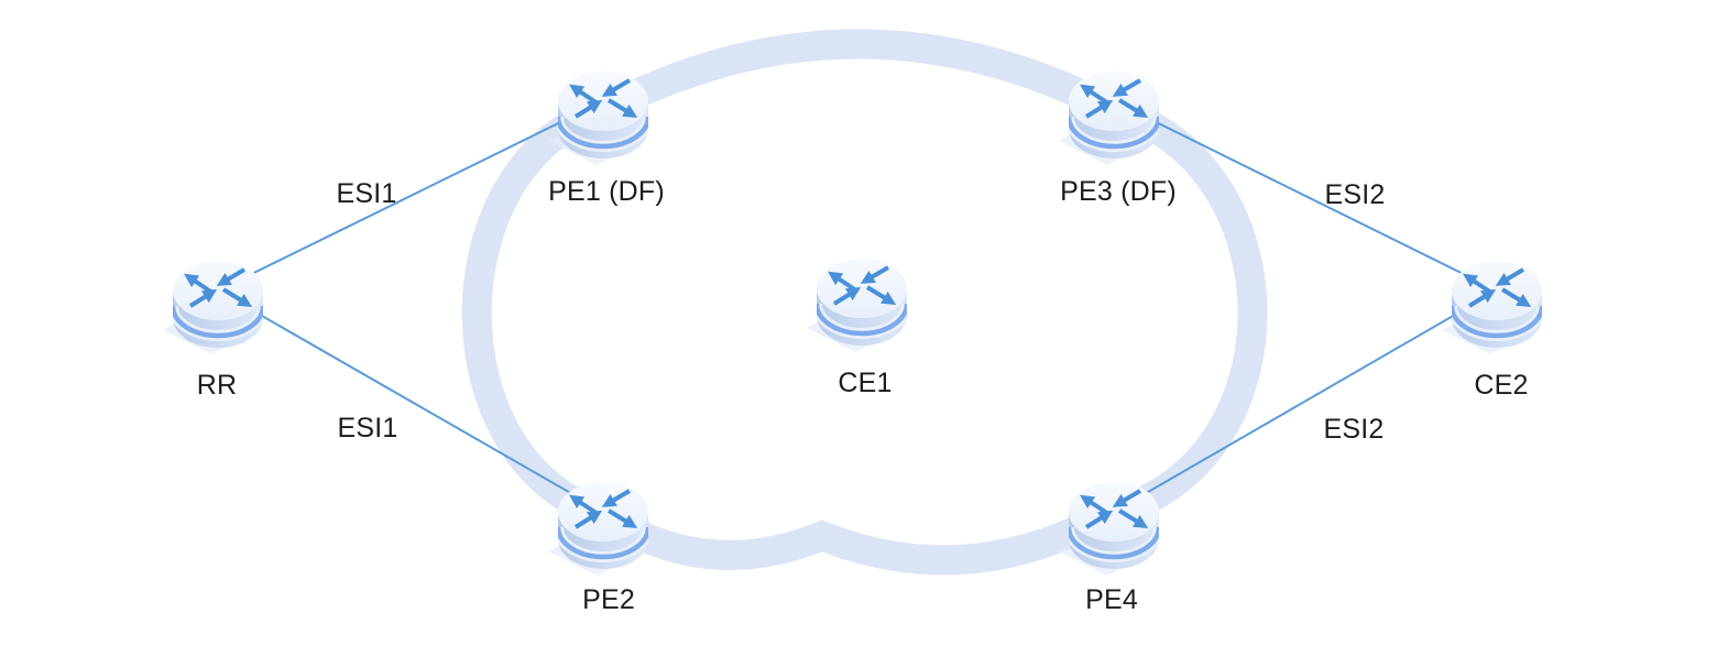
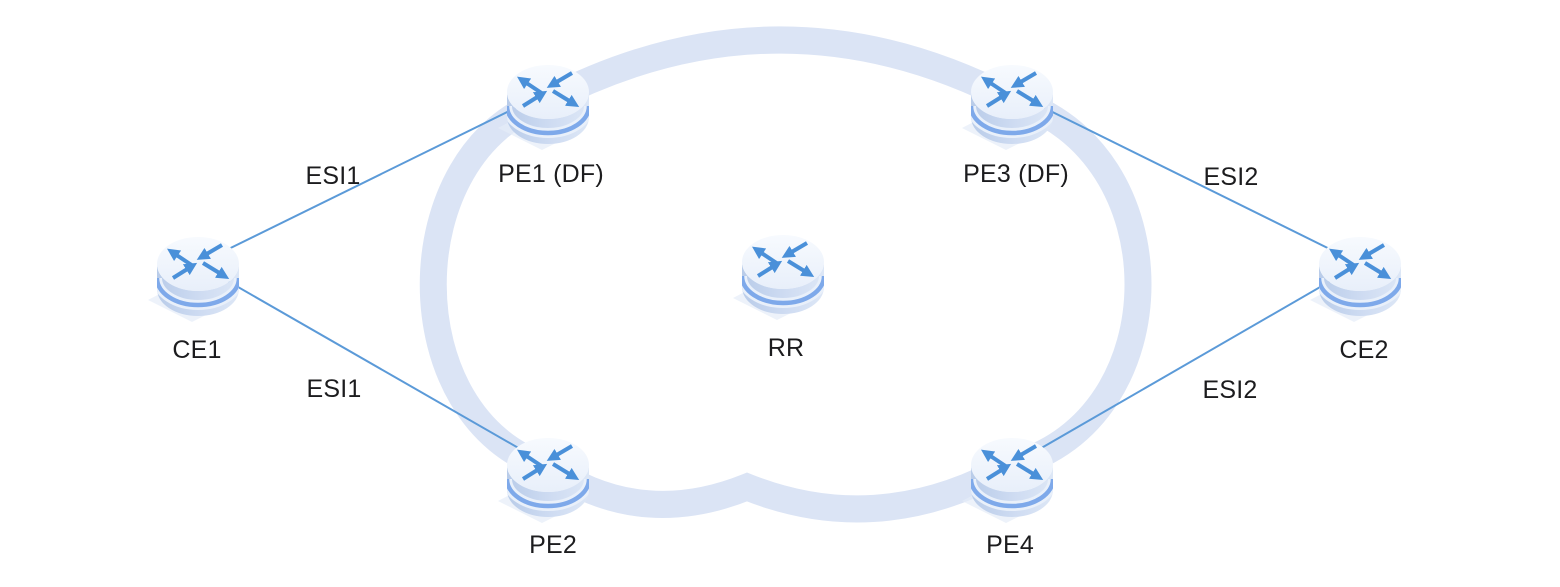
- RR
+ CE1
  PE1 (DF)
  PE2
- CE1
+ RR
  PE3 (DF)
  PE4
  CE2
  ESI1
  ESI1
  ESI2
  ESI2
